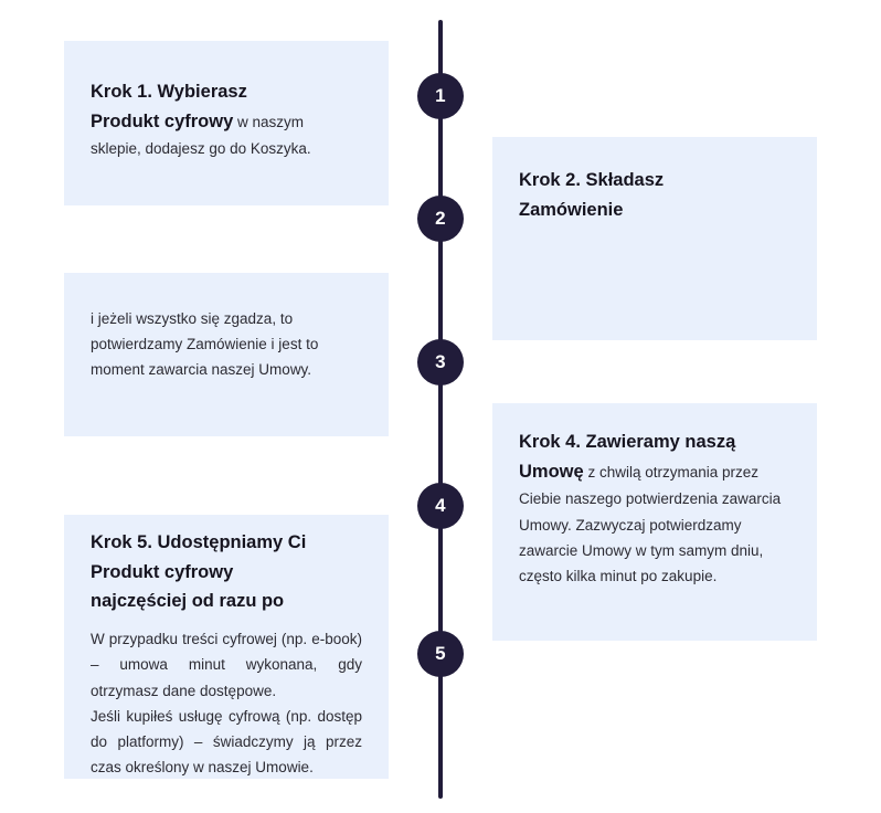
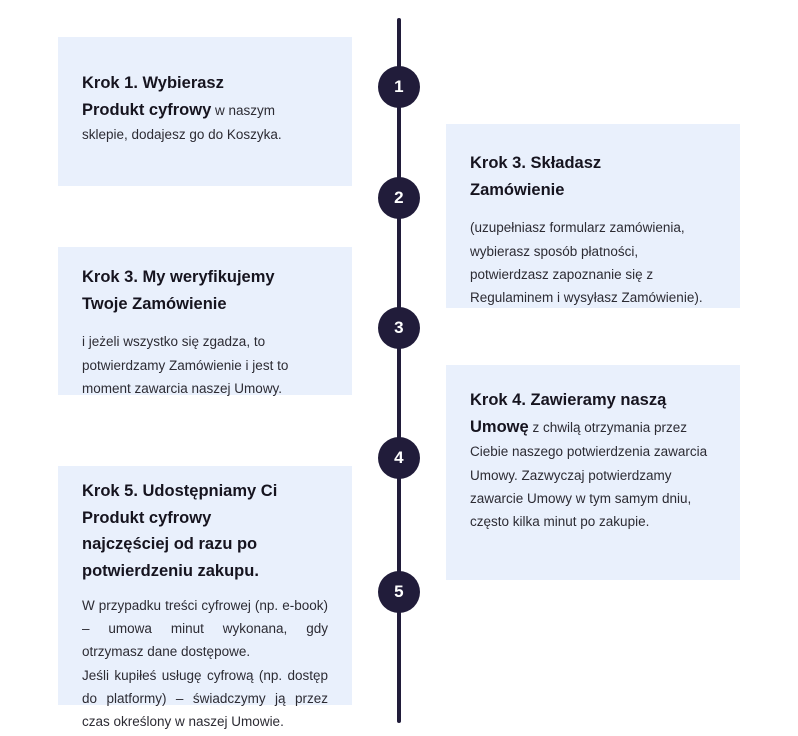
  Krok 1. Wybierasz
  Produkt cyfrowy w naszym
  sklepie, dodajesz go do Koszyka.
- Krok 2. Składasz
+ Krok 3. Składasz
  Zamówienie
+ (uzupełniasz formularz zamówienia, wybierasz sposób płatności, potwierdzasz zapoznanie się z Regulaminem i wysyłasz Zamówienie).
+ Krok 3. My weryfikujemy
+ Twoje Zamówienie
  i jeżeli wszystko się zgadza, to potwierdzamy Zamówienie i jest to moment zawarcia naszej Umowy.
  Krok 4. Zawieramy naszą
  Umowę z chwilą otrzymania przez
  Ciebie naszego potwierdzenia zawarcia Umowy. Zazwyczaj potwierdzamy zawarcie Umowy w tym samym dniu, często kilka minut po zakupie.
  Krok 5. Udostępniamy Ci
  Produkt cyfrowy
  najczęściej od razu po
+ potwierdzeniu zakupu.
  W przypadku treści cyfrowej (np. e-book) – umowa minut wykonana, gdy otrzymasz dane dostępowe.
  Jeśli kupiłeś usługę cyfrową (np. dostęp do platformy) – świadczymy ją przez czas określony w naszej Umowie.
  1
  2
  3
  4
  5
